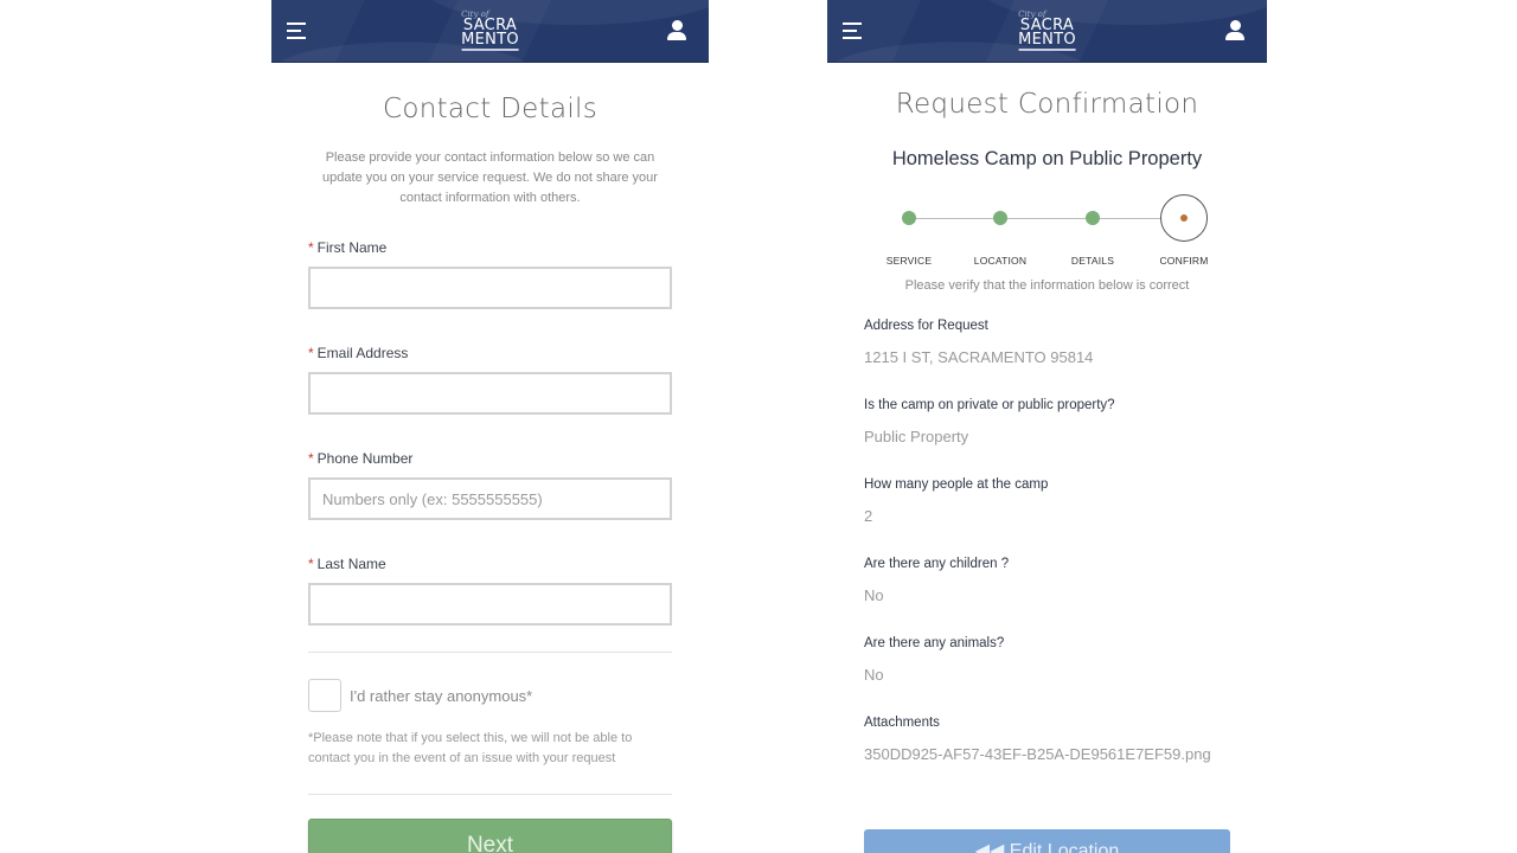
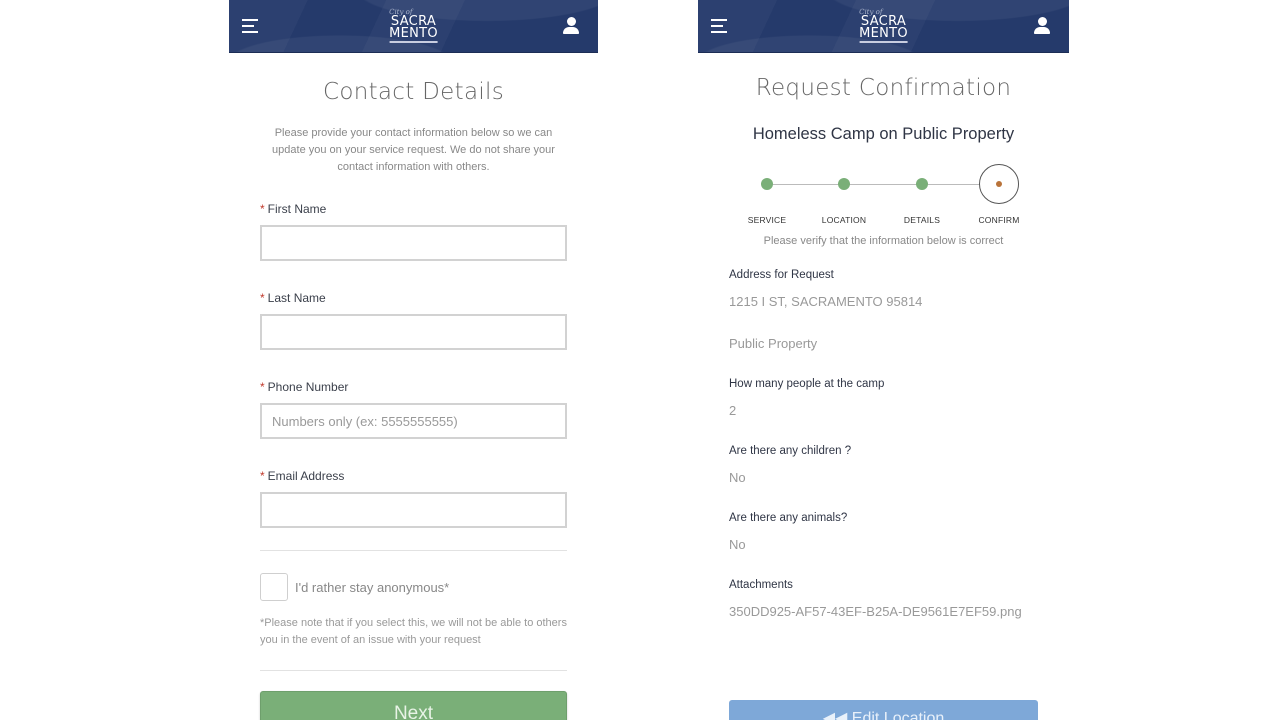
  City of
  SACRA
  MENTO
  Contact Details
  Please provide your contact information below so we can update you on your service request. We do not share your contact information with others.
  * First Name
- * Email Address
+ * Last Name
  * Phone Number
  Numbers only (ex: 5555555555)
- * Last Name
+ * Email Address
  I'd rather stay anonymous*
- *Please note that if you select this, we will not be able to contact you in the event of an issue with your request
+ *Please note that if you select this, we will not be able to others you in the event of an issue with your request
  Next
  City of
  SACRA
  MENTO
  Request Confirmation
  Homeless Camp on Public Property
  SERVICE
  LOCATION
  DETAILS
  CONFIRM
  Please verify that the information below is correct
  Address for Request
  1215 I ST, SACRAMENTO 95814
- Is the camp on private or public property?
  Public Property
  How many people at the camp
  2
  Are there any children ?
  No
  Are there any animals?
  No
  Attachments
  350DD925-AF57-43EF-B25A-DE9561E7EF59.png
  ◀◀ Edit Location
